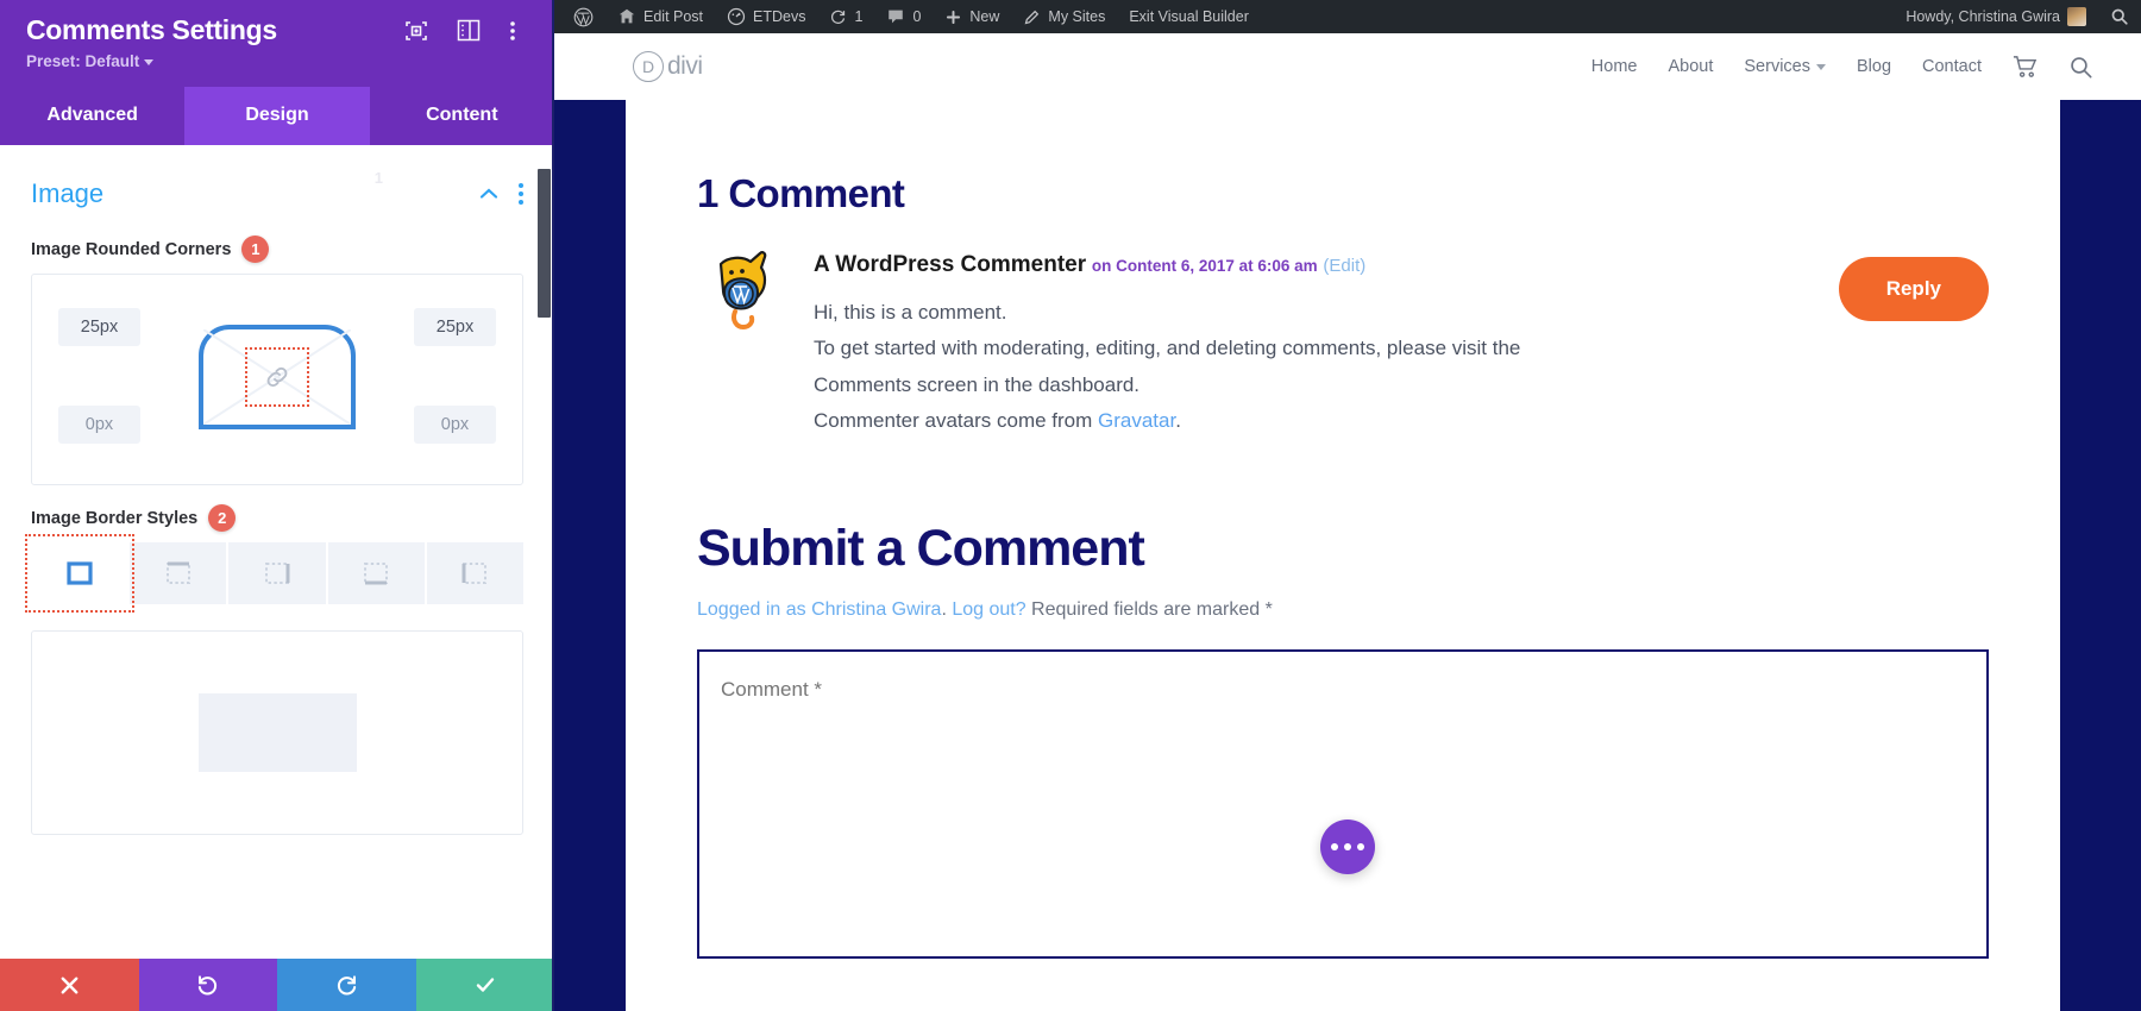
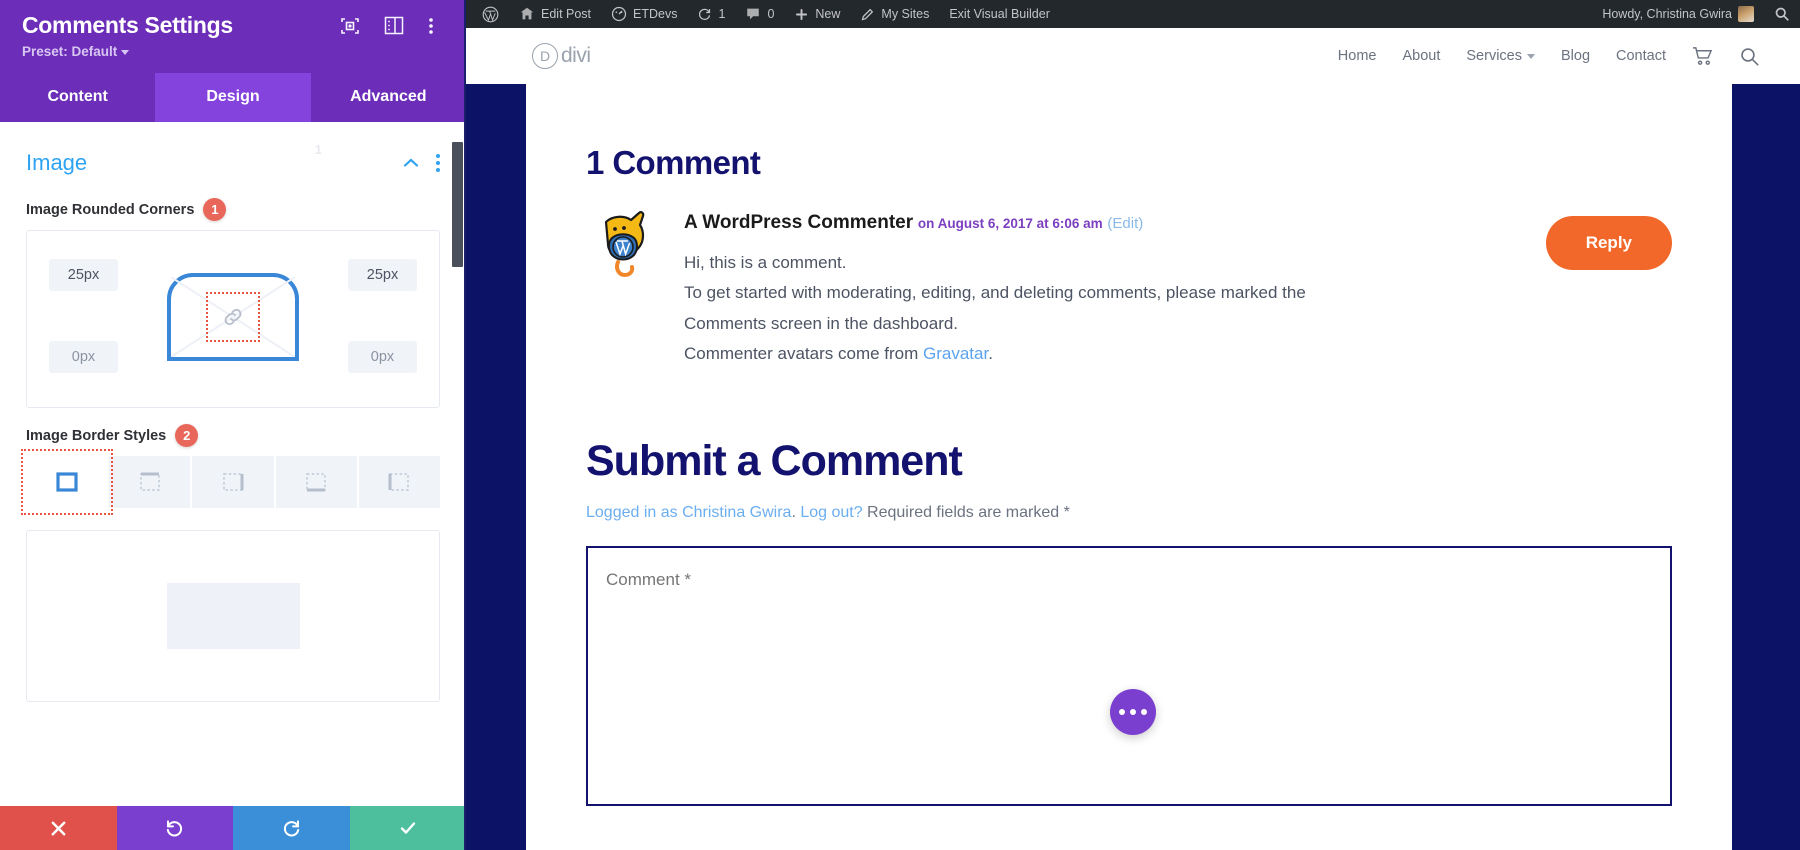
  Comments Settings
  Preset: Default
- Advanced
+ Content
  Design
- Content
+ Advanced
  Image
  Image Rounded Corners
  1
  25px
  25px
  0px
  0px
  Image Border Styles
  2
  Edit Post
  ETDevs
  1
  0
  New
  My Sites
  Exit Visual Builder
  Howdy, Christina Gwira
  D
  divi
  Home
  About
  Services
  Blog
  Contact
  1 Comment
- A WordPress Commenter on Content 6, 2017 at 6:06 am (Edit)
+ A WordPress Commenter on August 6, 2017 at 6:06 am (Edit)
  Hi, this is a comment.
- To get started with moderating, editing, and deleting comments, please visit the
+ To get started with moderating, editing, and deleting comments, please marked the
  Comments screen in the dashboard.
  Commenter avatars come from Gravatar.
  Reply
  Submit a Comment
  Logged in as Christina Gwira. Log out? Required fields are marked *
  Comment *
